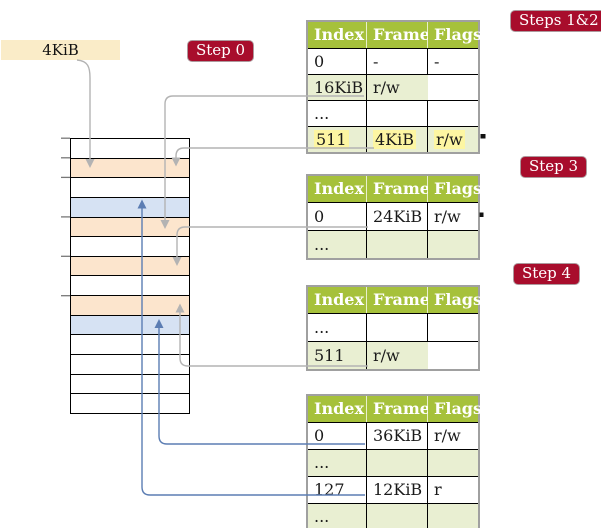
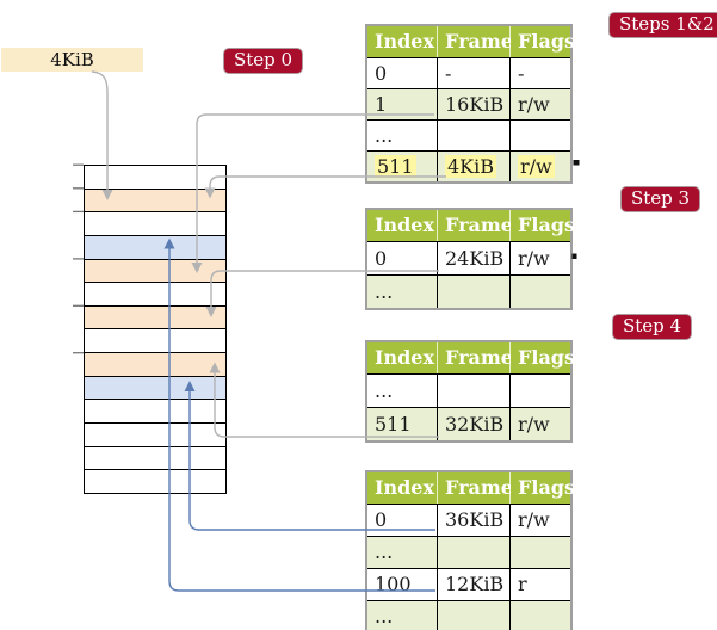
  4KiB
  Step 0
  Steps 1&2
  Step 3
  Step 4
  Index
  Frame
  Flags
  0
  -
  -
+ 1
  16KiB
  r/w
  ...
  511
  4KiB
  r/w
  Index
  Frame
  Flags
  0
  24KiB
  r/w
  ...
  Index
  Frame
  Flags
  ...
  511
+ 32KiB
  r/w
  Index
  Frame
  Flags
  0
  36KiB
  r/w
  ...
- 127
+ 100
  12KiB
  r
  ...
